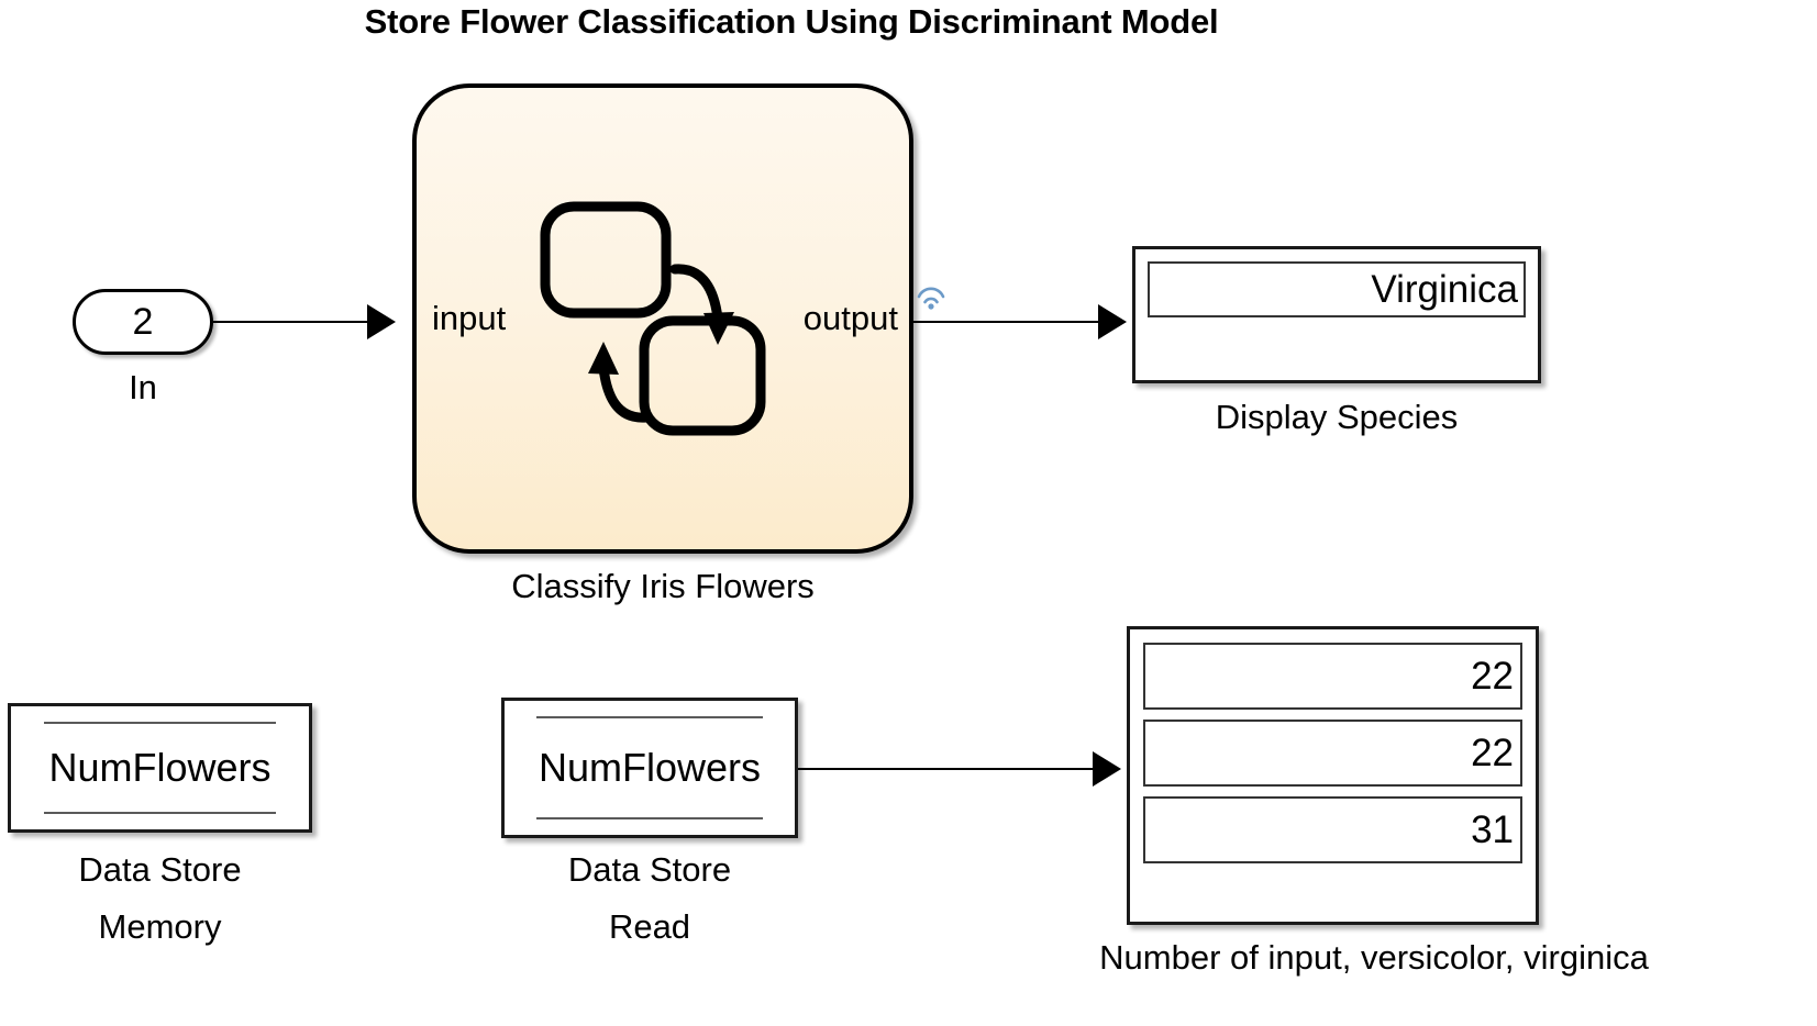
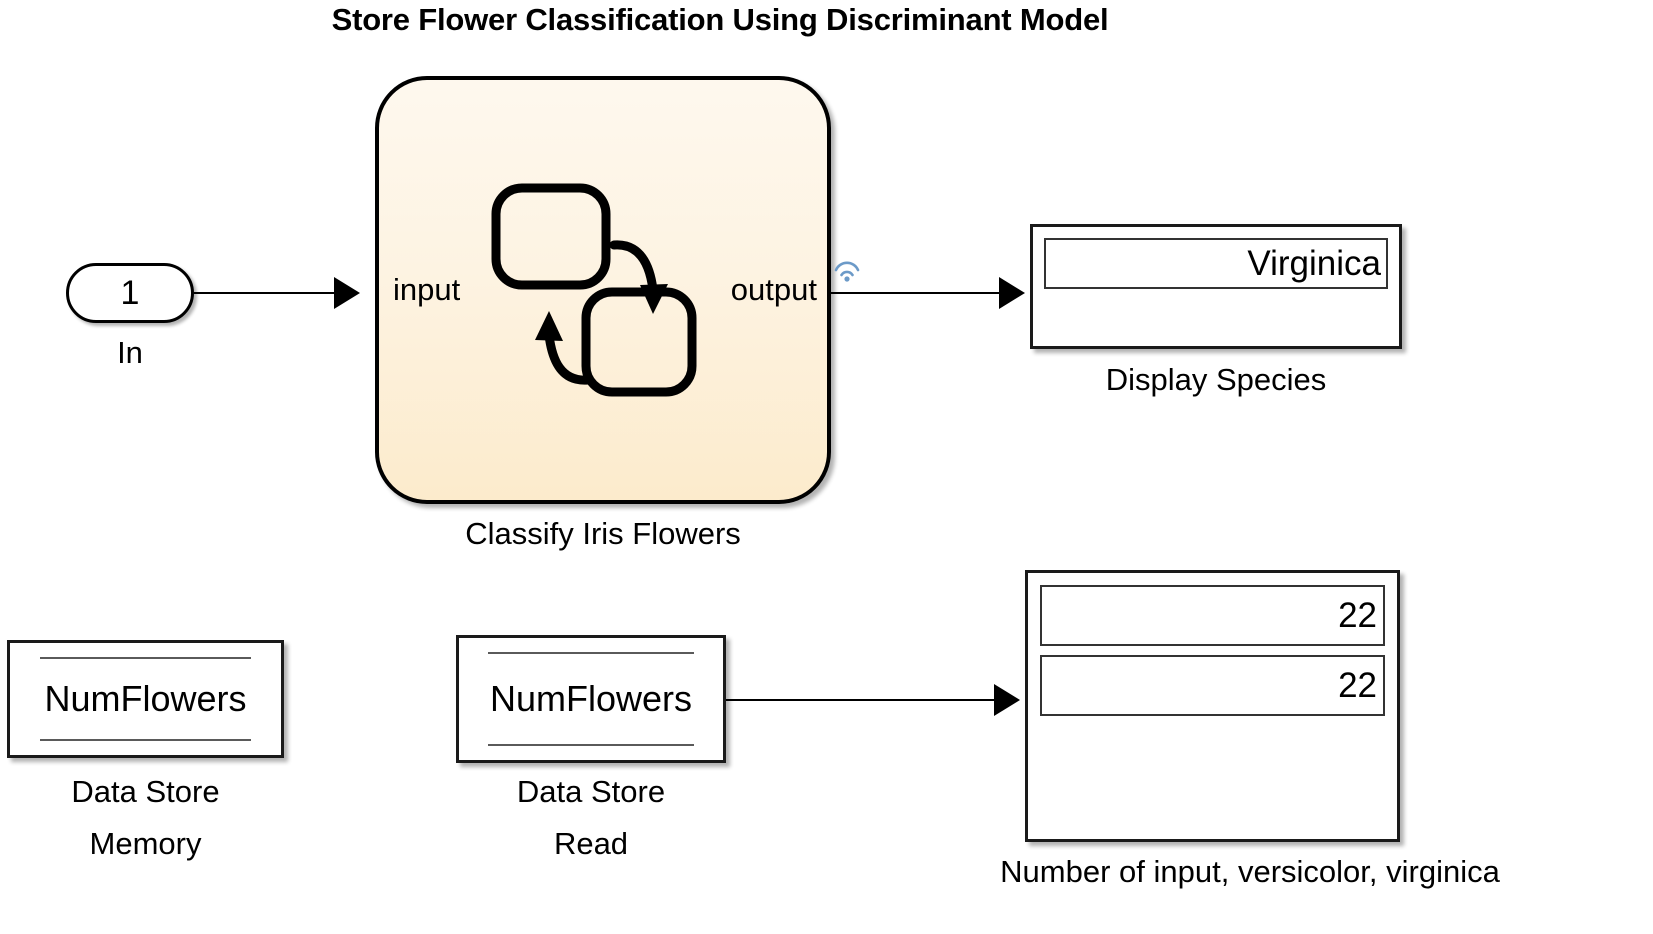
  Store Flower Classification Using Discriminant Model
- 2
+ 1
  In
  input
  output
  Classify Iris Flowers
  Virginica
  Display Species
  NumFlowers
  Data Store
  Memory
  NumFlowers
  Data Store
  Read
  22
  22
- 31
  Number of input, versicolor, virginica
